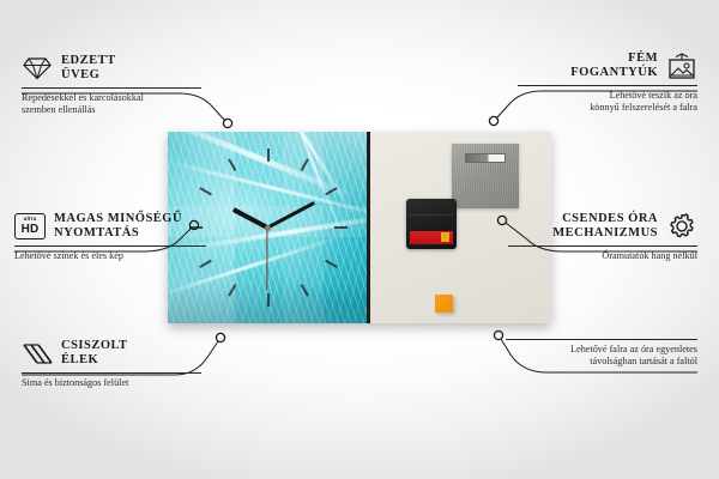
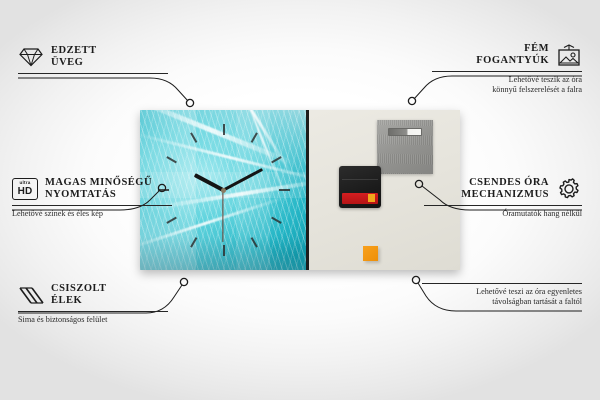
  EDZETT
  ÜVEG
- Repedésekkel és karcolásokkal
- szemben ellenállás
  HD
  MAGAS MINŐSÉGŰ
  NYOMTATÁS
  Lehetővé színek és éles kép
  CSISZOLT
  ÉLEK
  Sima és biztonságos felület
  FÉM
  FOGANTYÚK
  Lehetővé teszik az óra
  könnyű felszerelését a falra
  CSENDES ÓRA
  MECHANIZMUS
  Óramutatók hang nélkül
- Lehetővé falra az óra egyenletes
+ Lehetővé teszi az óra egyenletes
  távolságban tartását a faltól
